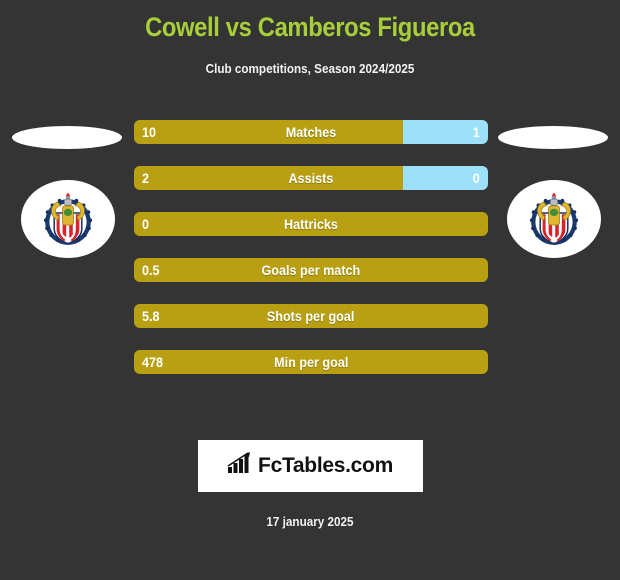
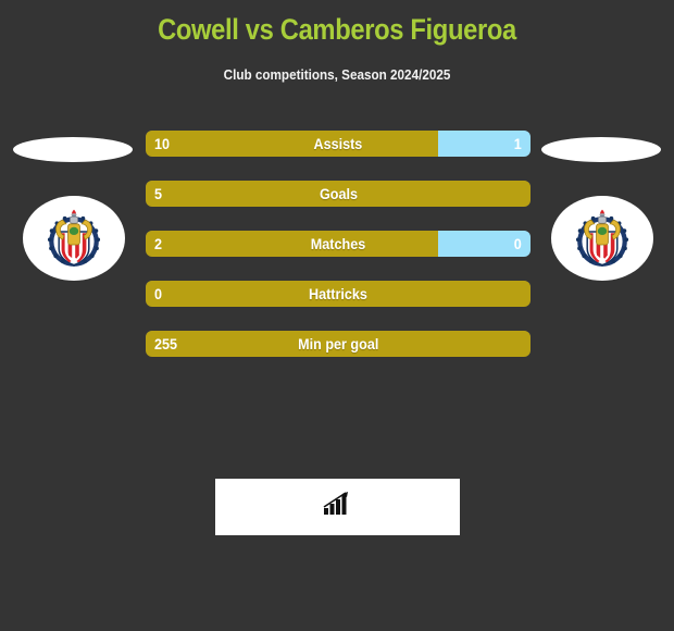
  Cowell vs Camberos Figueroa
  Club competitions, Season 2024/2025
  10
  1
- Matches
+ Assists
+ 5
+ Goals
  2
  0
- Assists
+ Matches
  0
  Hattricks
- 0.5
- Goals per match
- 5.8
- Shots per goal
- 478
+ 255
  Min per goal
- FcTables.com
- 17 january 2025
